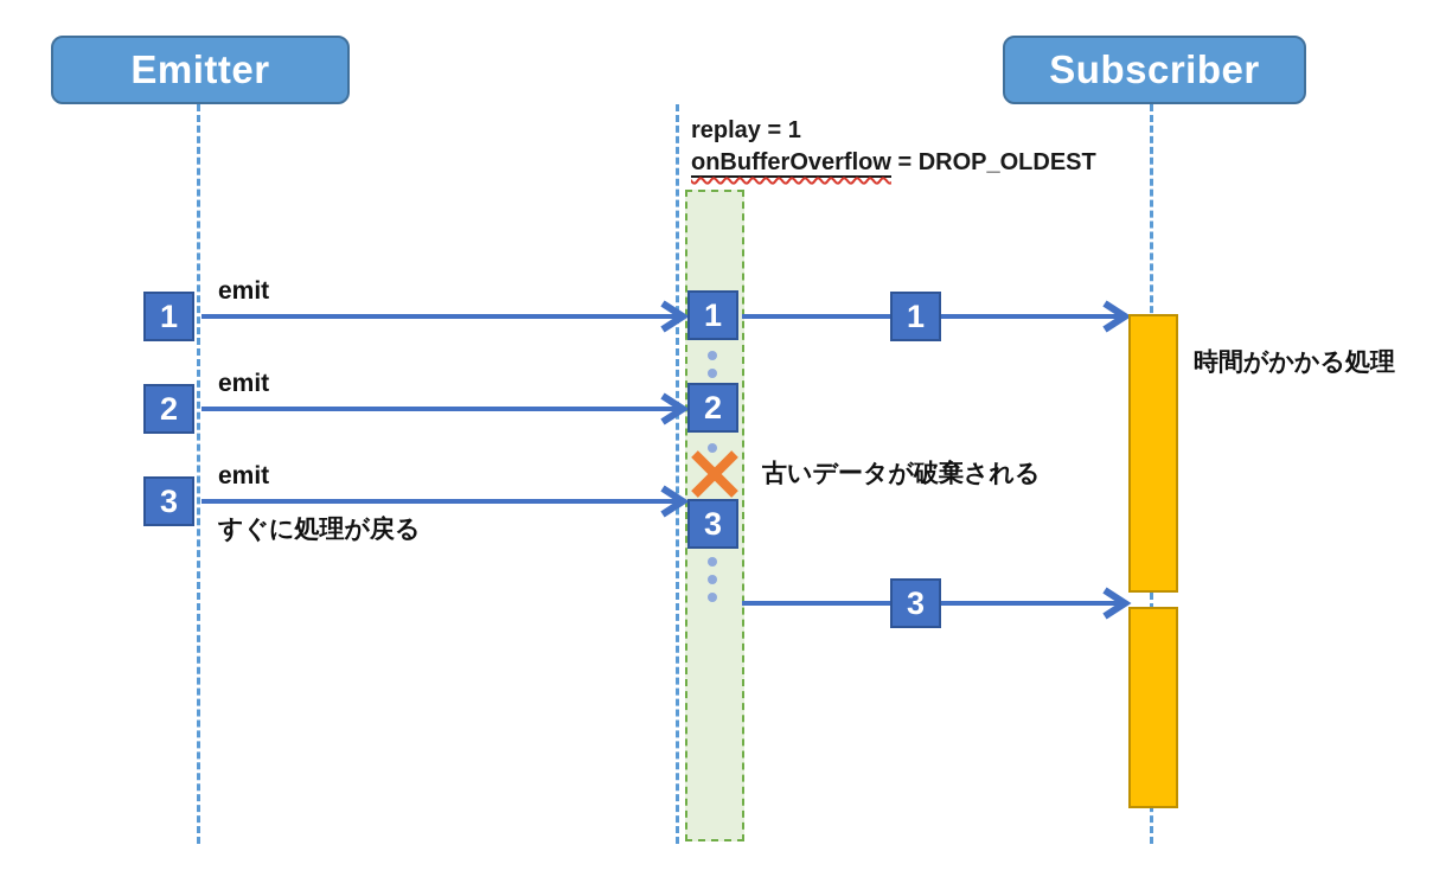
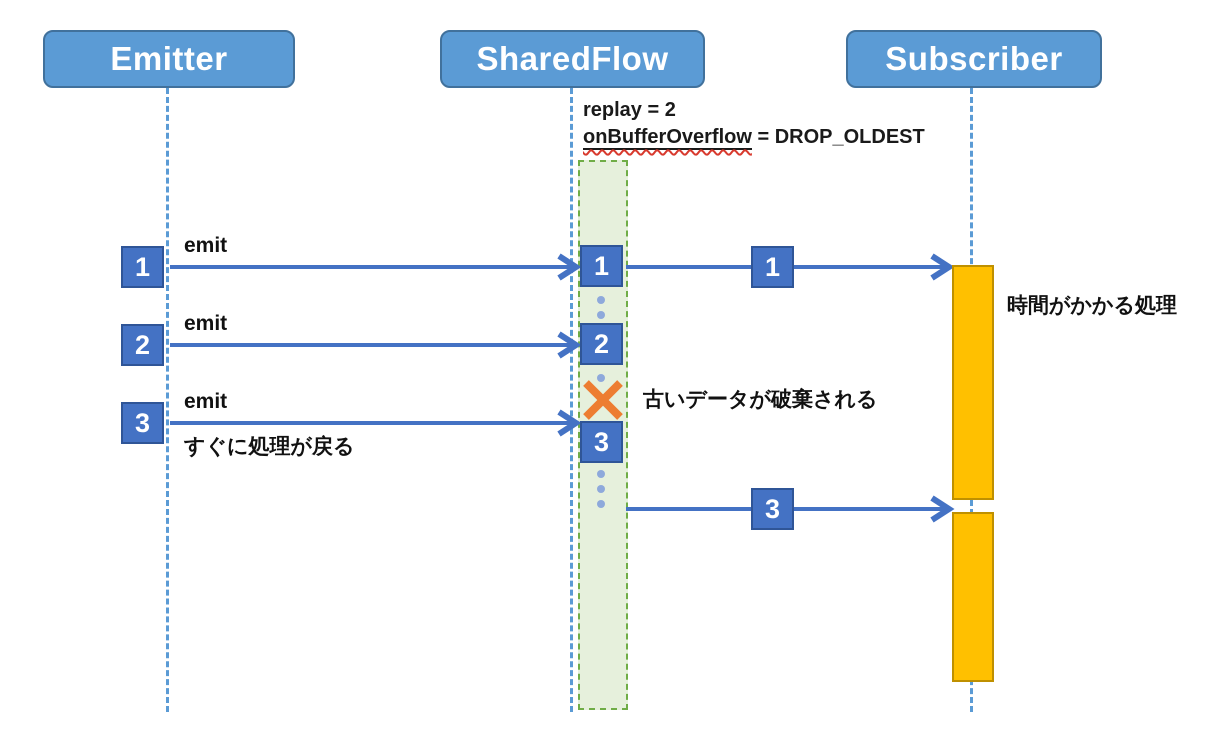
  Emitter
+ SharedFlow
  Subscriber
- replay = 1
+ replay = 2
  onBufferOverflow = DROP_OLDEST
  1
  2
  3
  emit
  emit
  emit
  1
  2
  3
  1
  3
  すぐに処理が戻る
  古いデータが破棄される
  時間がかかる処理
